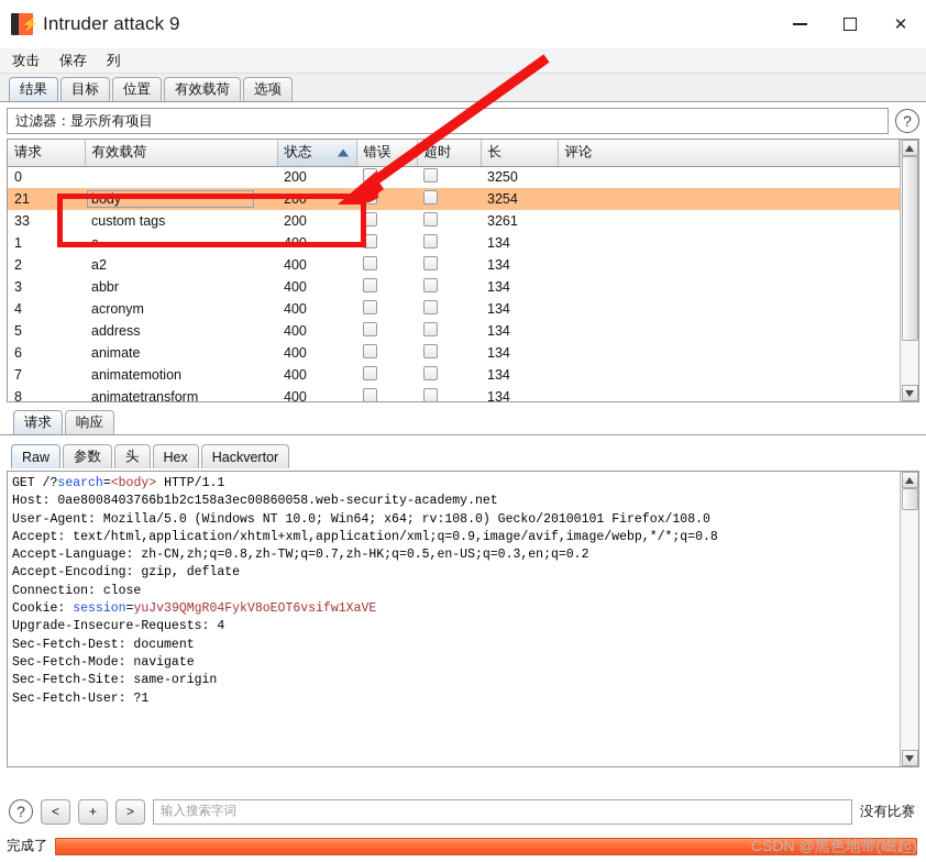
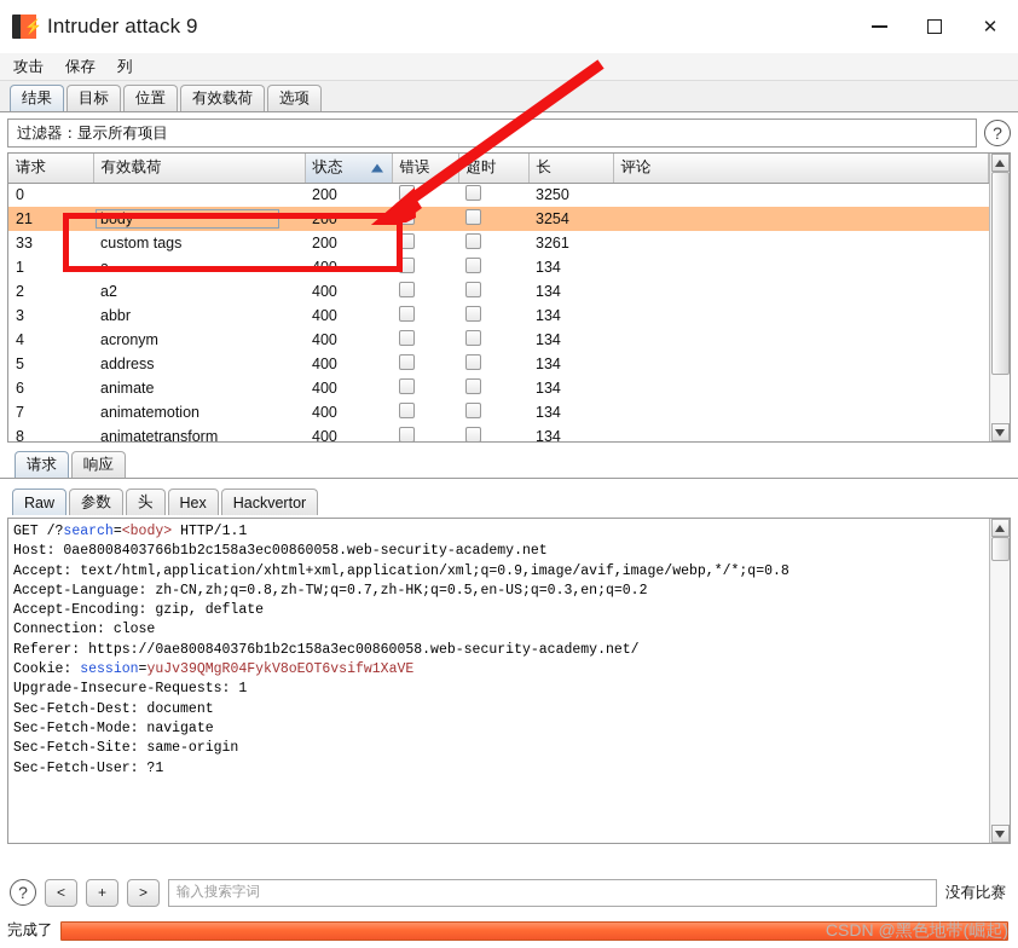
  ⚡
  Intruder attack 9
  ✕
  攻击
  保存
  列
  结果
  目标
  位置
  有效载荷
  选项
  过滤器：
  显示所有项目
  ?
  请求	有效载荷	状态	错误	超时	长	评论
  0		200			3250
  21	body	200			3254
  33	custom tags	200			3261
  1	a	400			134
  2	a2	400			134
  3	abbr	400			134
  4	acronym	400			134
  5	address	400			134
  6	animate	400			134
  7	animatemotion	400			134
  8	animatetransform	400			134
  请求
  响应
  Raw
  参数
  头
  Hex
  Hackvertor
  GET /?search=<body> HTTP/1.1
  Host: 0ae8008403766b1b2c158a3ec00860058.web-security-academy.net
- User-Agent: Mozilla/5.0 (Windows NT 10.0; Win64; x64; rv:108.0) Gecko/20100101 Firefox/108.0
  Accept: text/html,application/xhtml+xml,application/xml;q=0.9,image/avif,image/webp,*/*;q=0.8
  Accept-Language: zh-CN,zh;q=0.8,zh-TW;q=0.7,zh-HK;q=0.5,en-US;q=0.3,en;q=0.2
  Accept-Encoding: gzip, deflate
  Connection: close
+ Referer: https://0ae800840376b1b2c158a3ec00860058.web-security-academy.net/
  Cookie: session=yuJv39QMgR04FykV8oEOT6vsifw1XaVE
- Upgrade-Insecure-Requests: 4
+ Upgrade-Insecure-Requests: 1
  Sec-Fetch-Dest: document
  Sec-Fetch-Mode: navigate
  Sec-Fetch-Site: same-origin
  Sec-Fetch-User: ?1
  ?
  <
  +
  >
  输入搜索字词
  没有比赛
  完成了
  CSDN @黑色地带(崛起)
